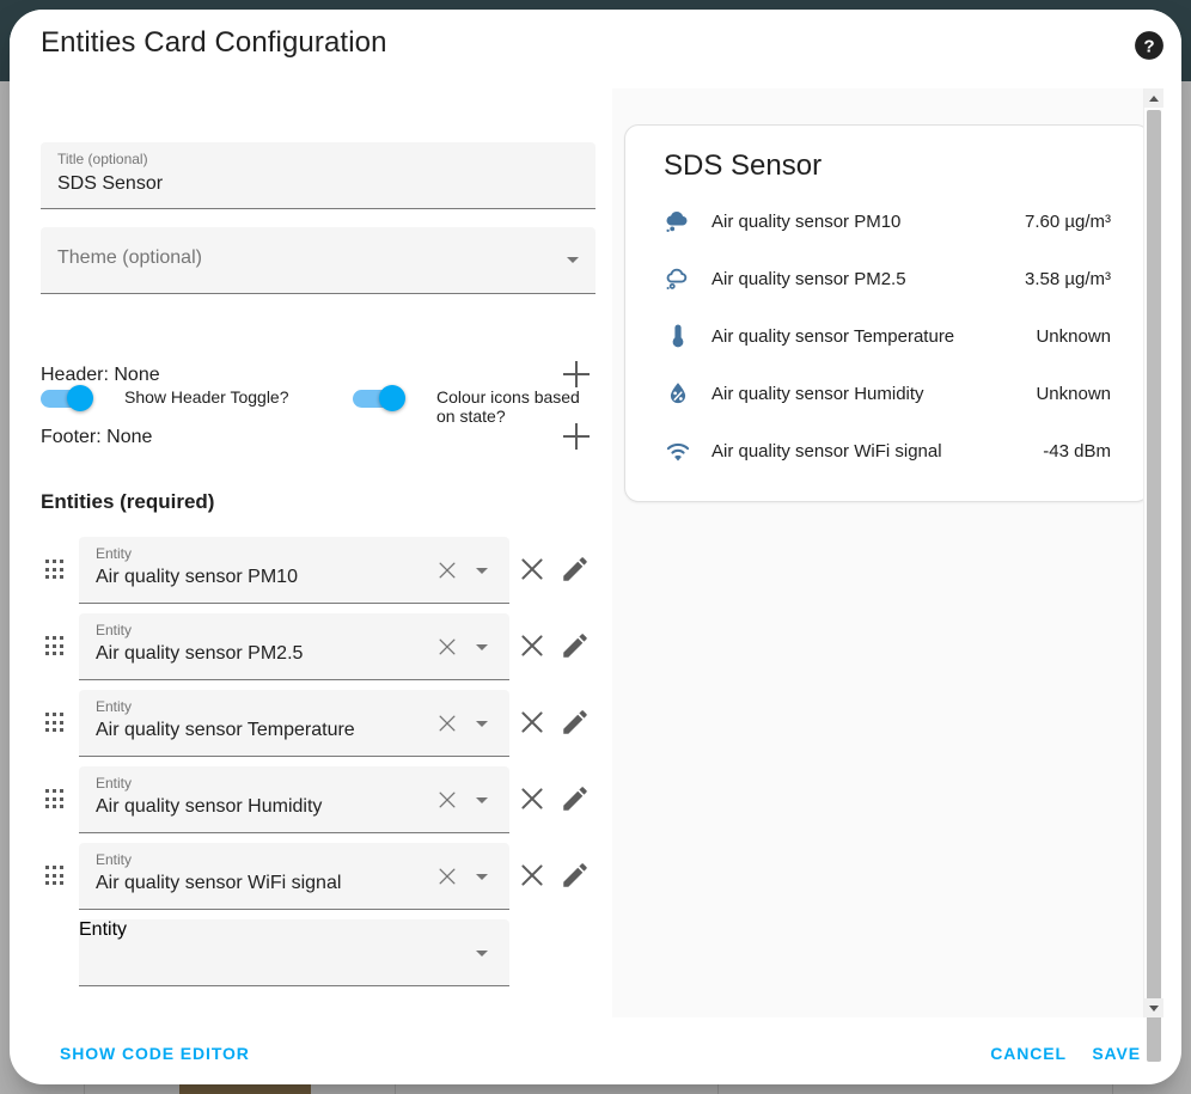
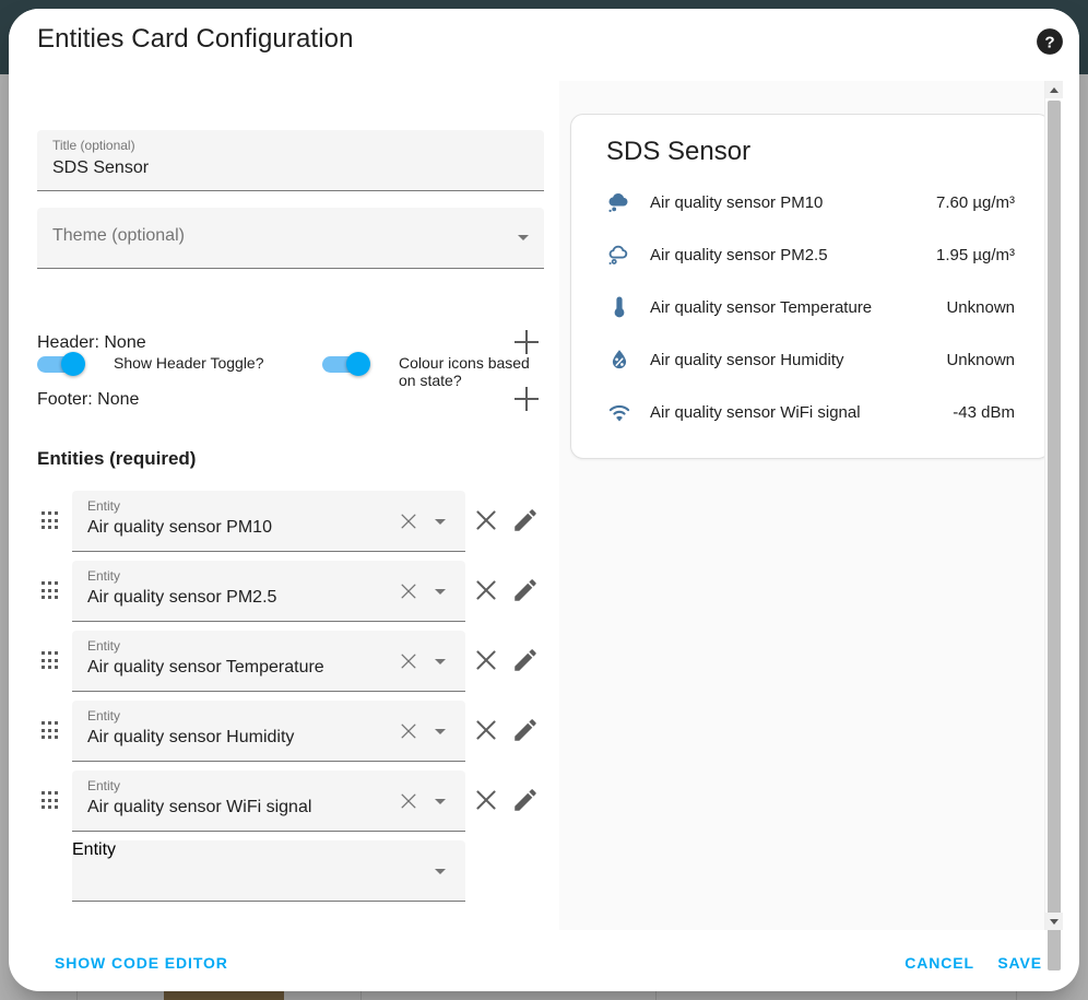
  Entities Card Configuration
  ?
  Title (optional)
  SDS Sensor
  Theme (optional)
  Show Header Toggle?
  Colour icons based on state?
  Header: None
  Footer: None
  Entities (required)
  Entity
  Air quality sensor PM10
  Entity
  Air quality sensor PM2.5
  Entity
  Air quality sensor Temperature
  Entity
  Air quality sensor Humidity
  Entity
  Air quality sensor WiFi signal
  Entity
  SDS Sensor
  Air quality sensor PM10
  7.60 µg/m³
  Air quality sensor PM2.5
- 3.58 µg/m³
+ 1.95 µg/m³
  Air quality sensor Temperature
  Unknown
  Air quality sensor Humidity
  Unknown
  Air quality sensor WiFi signal
  -43 dBm
  SHOW CODE EDITOR
  CANCEL
  SAVE
